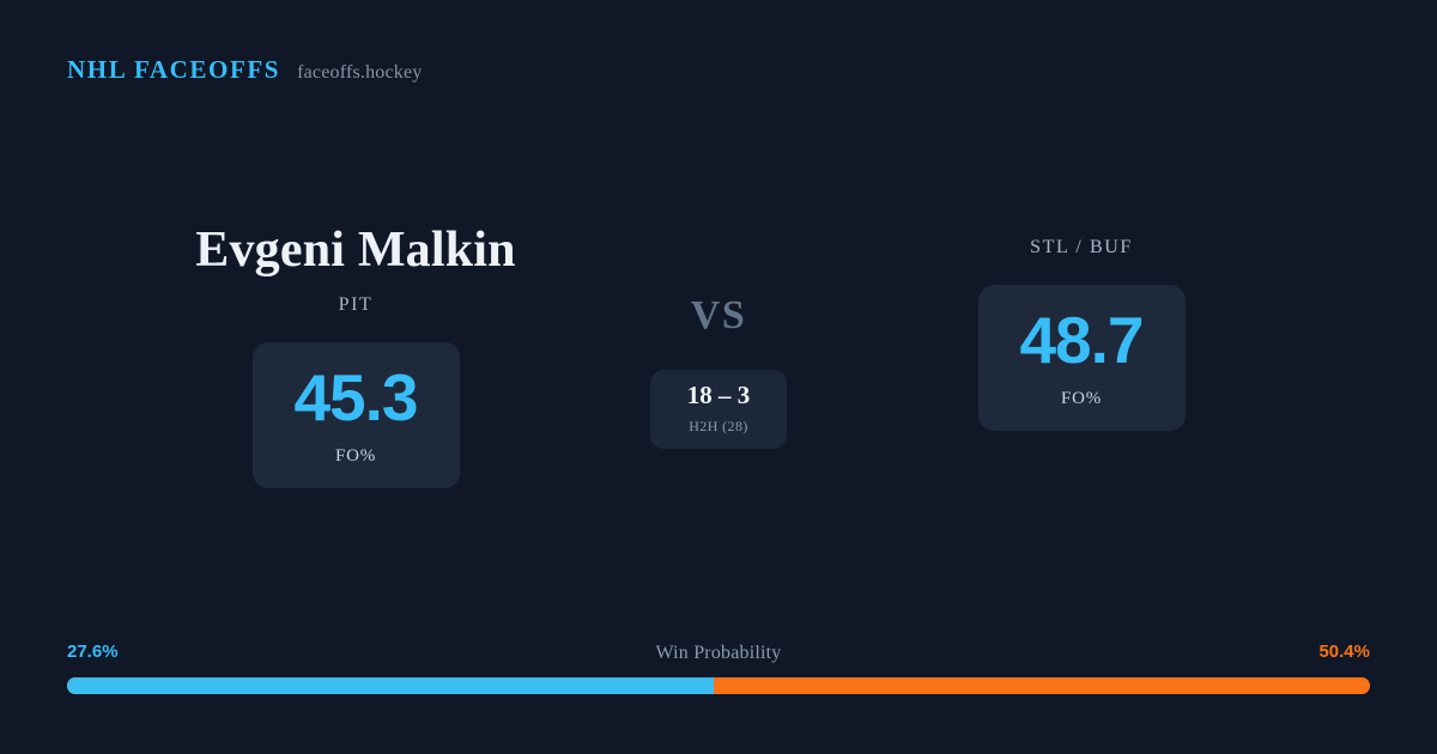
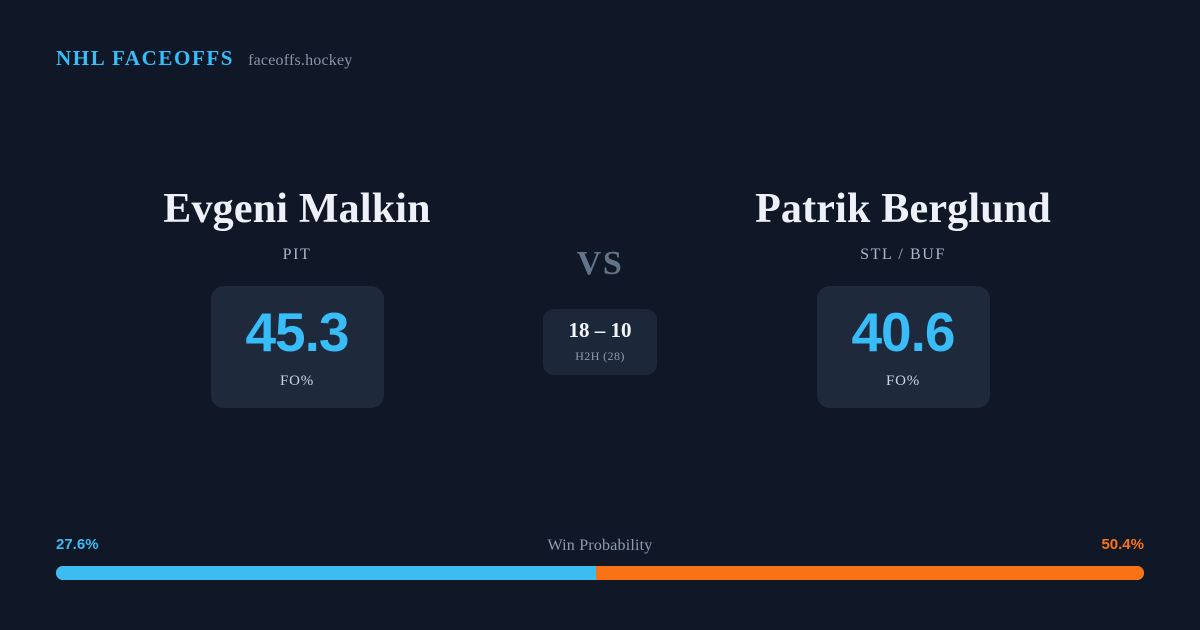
  NHL FACEOFFS
  faceoffs.hockey
  Evgeni Malkin
  PIT
  45.3
  FO%
  VS
- 18 – 3
+ 18 – 10
  H2H (28)
+ Patrik Berglund
  STL / BUF
- 48.7
+ 40.6
  FO%
  27.6%
  Win Probability
  50.4%
